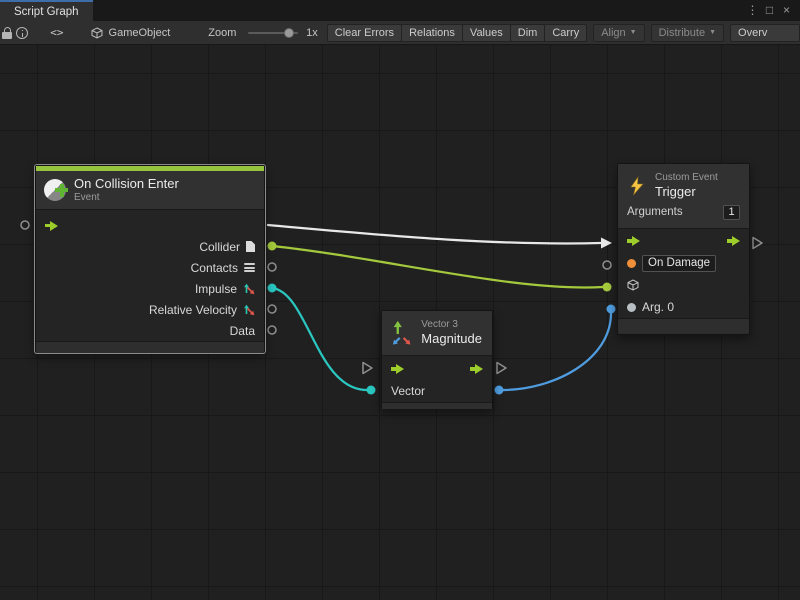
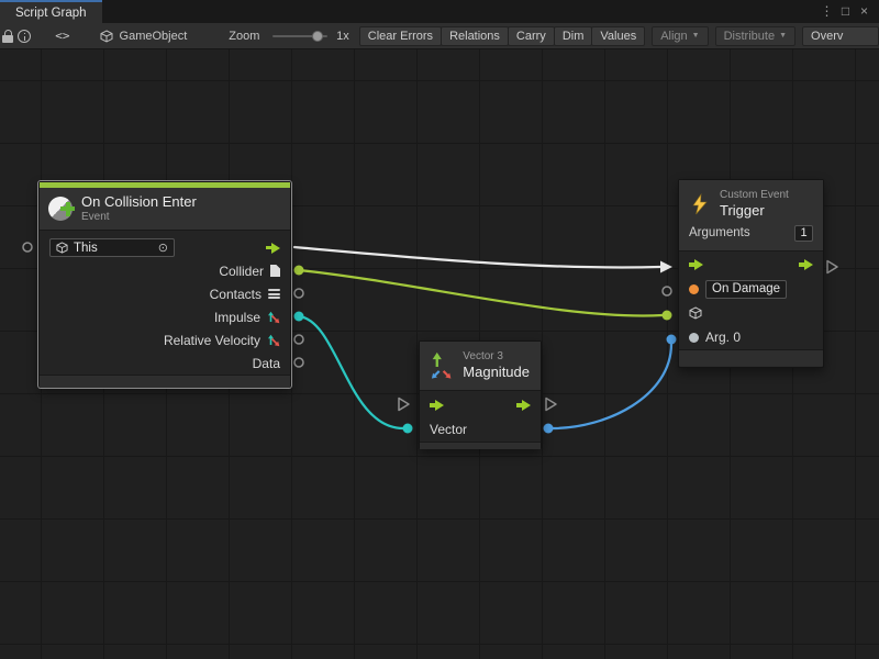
  Script Graph
  ⋮
  □
  ×
  <>
  GameObject
  Zoom
  1x
  Clear Errors
  Relations
- Values
+ Carry
  Dim
- Carry
+ Values
  Align
  Distribute
  Overv
  On Collision Enter
  Event
+ This
+ ⊙
  Collider
  Contacts
  Impulse
  Relative Velocity
  Data
  Vector 3
  Magnitude
  Vector
  Custom Event
  Trigger
  Arguments
  1
  On Damage
  Arg. 0
